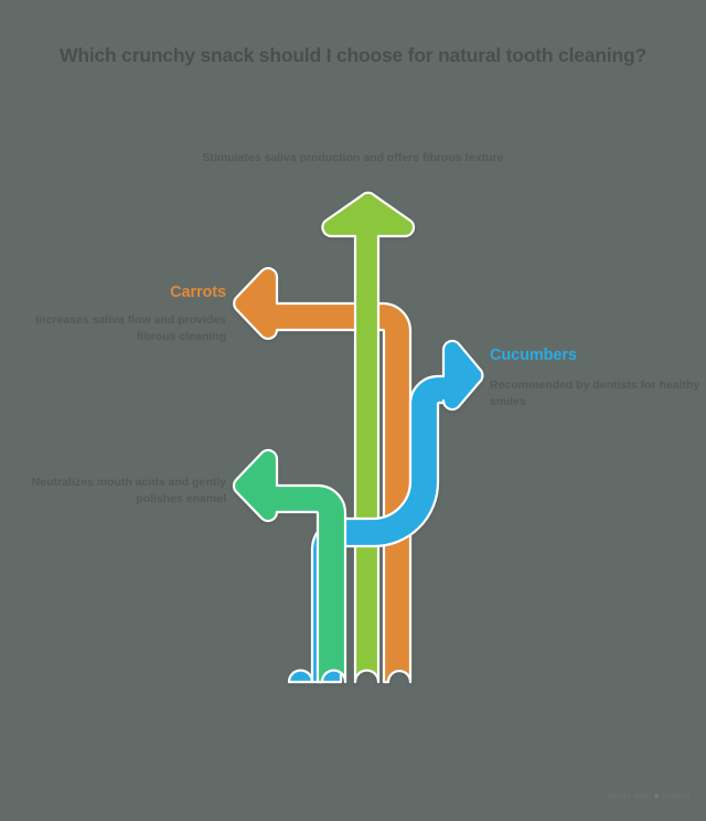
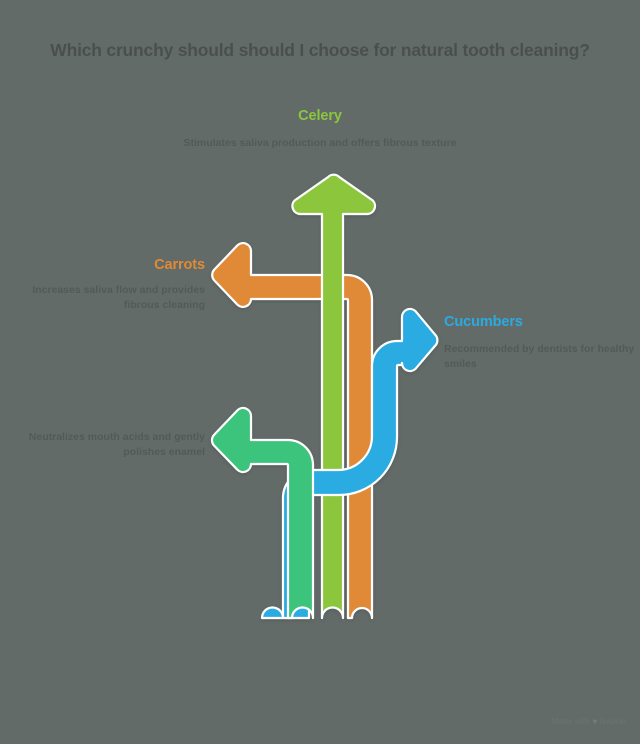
- Which crunchy snack should I choose for natural tooth cleaning?
+ Which crunchy should should I choose for natural tooth cleaning?
+ Celery
  Carrots
  Cucumbers
